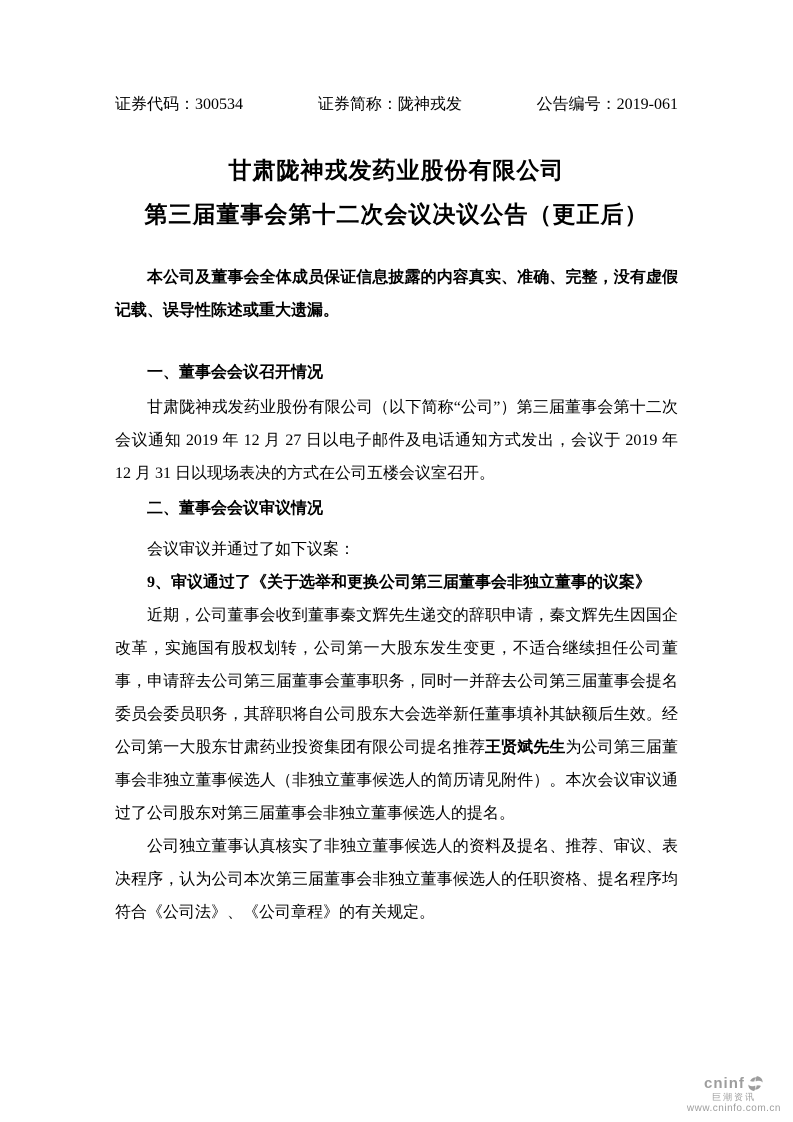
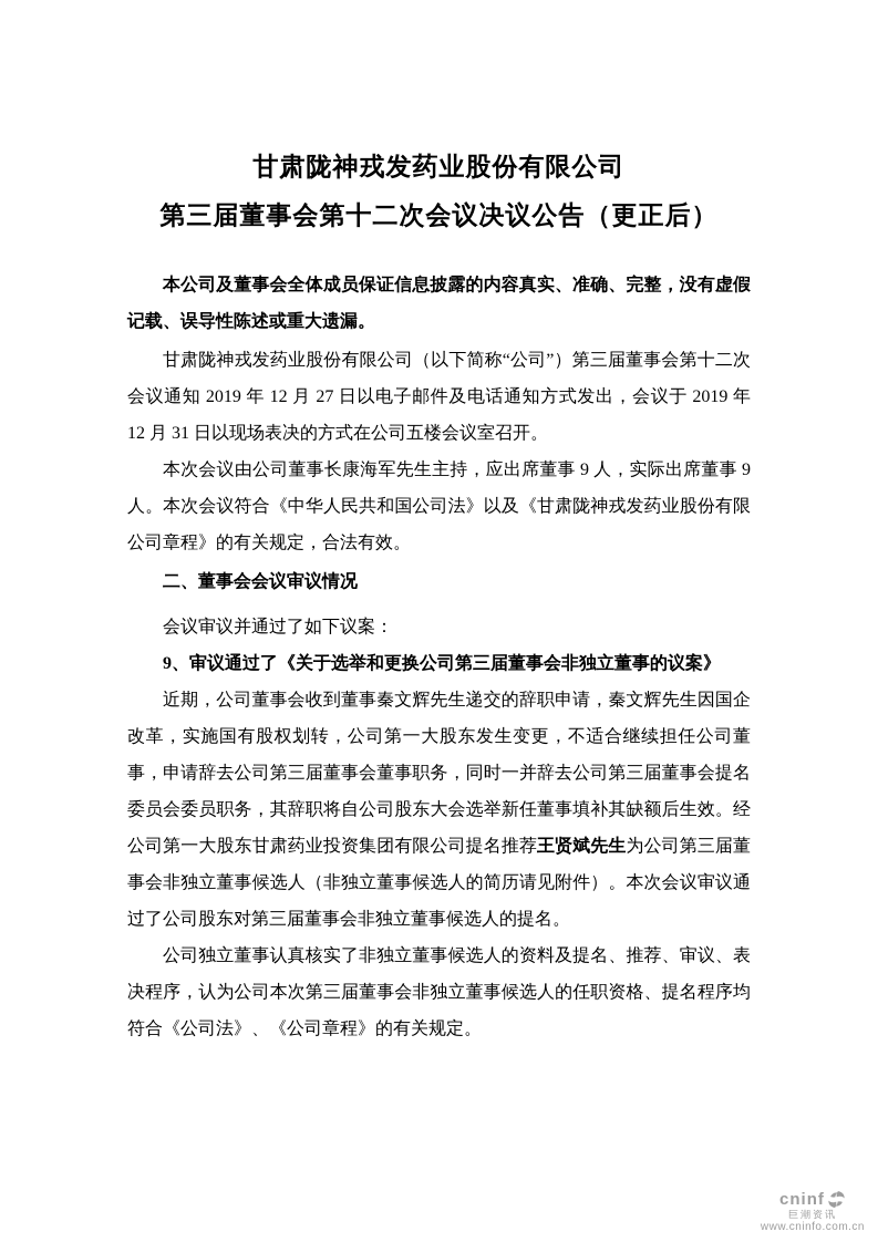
- 证券代码：300534
- 证券简称：陇神戎发
- 公告编号：2019-061
  甘肃陇神戎发药业股份有限公司
  第三届董事会第十二次会议决议公告（更正后）
  本公司及董事会全体成员保证信息披露的内容真实、准确、完整，没有虚假记载、误导性陈述或重大遗漏。
- 一、董事会会议召开情况
  甘肃陇神戎发药业股份有限公司（以下简称“公司”）第三届董事会第十二次会议通知 2019 年 12 月 27 日以电子邮件及电话通知方式发出，会议于 2019 年 12 月 31 日以现场表决的方式在公司五楼会议室召开。
+ 本次会议由公司董事长康海军先生主持，应出席董事 9 人，实际出席董事 9 人。本次会议符合《中华人民共和国公司法》以及《甘肃陇神戎发药业股份有限公司章程》的有关规定，合法有效。
  二、董事会会议审议情况
  会议审议并通过了如下议案：
  9、审议通过了《关于选举和更换公司第三届董事会非独立董事的议案》
  近期，公司董事会收到董事秦文辉先生递交的辞职申请，秦文辉先生因国企改革，实施国有股权划转，公司第一大股东发生变更，不适合继续担任公司董事，申请辞去公司第三届董事会董事职务，同时一并辞去公司第三届董事会提名委员会委员职务，其辞职将自公司股东大会选举新任董事填补其缺额后生效。经公司第一大股东甘肃药业投资集团有限公司提名推荐王贤斌先生为公司第三届董事会非独立董事候选人（非独立董事候选人的简历请见附件）。本次会议审议通过了公司股东对第三届董事会非独立董事候选人的提名。
  公司独立董事认真核实了非独立董事候选人的资料及提名、推荐、审议、表决程序，认为公司本次第三届董事会非独立董事候选人的任职资格、提名程序均符合《公司法》、《公司章程》的有关规定。
  cninf
  巨潮资讯
  www.cninfo.com.cn
